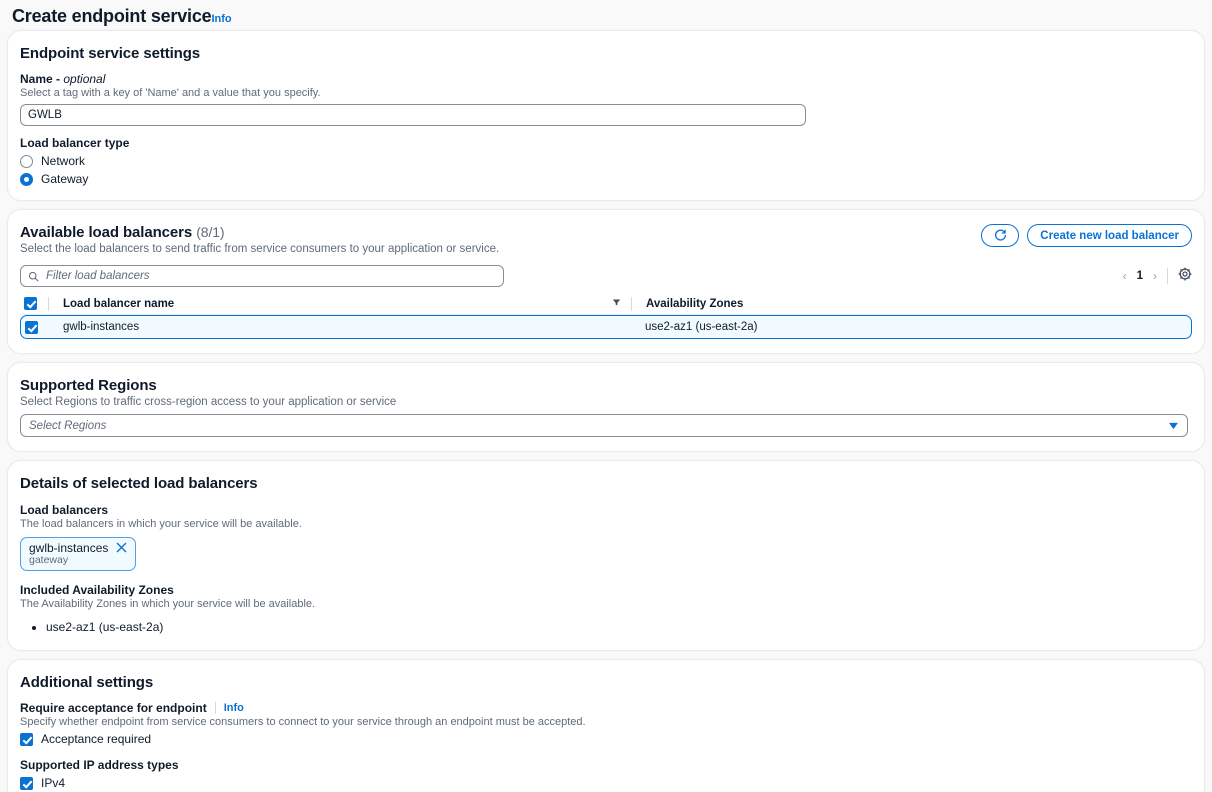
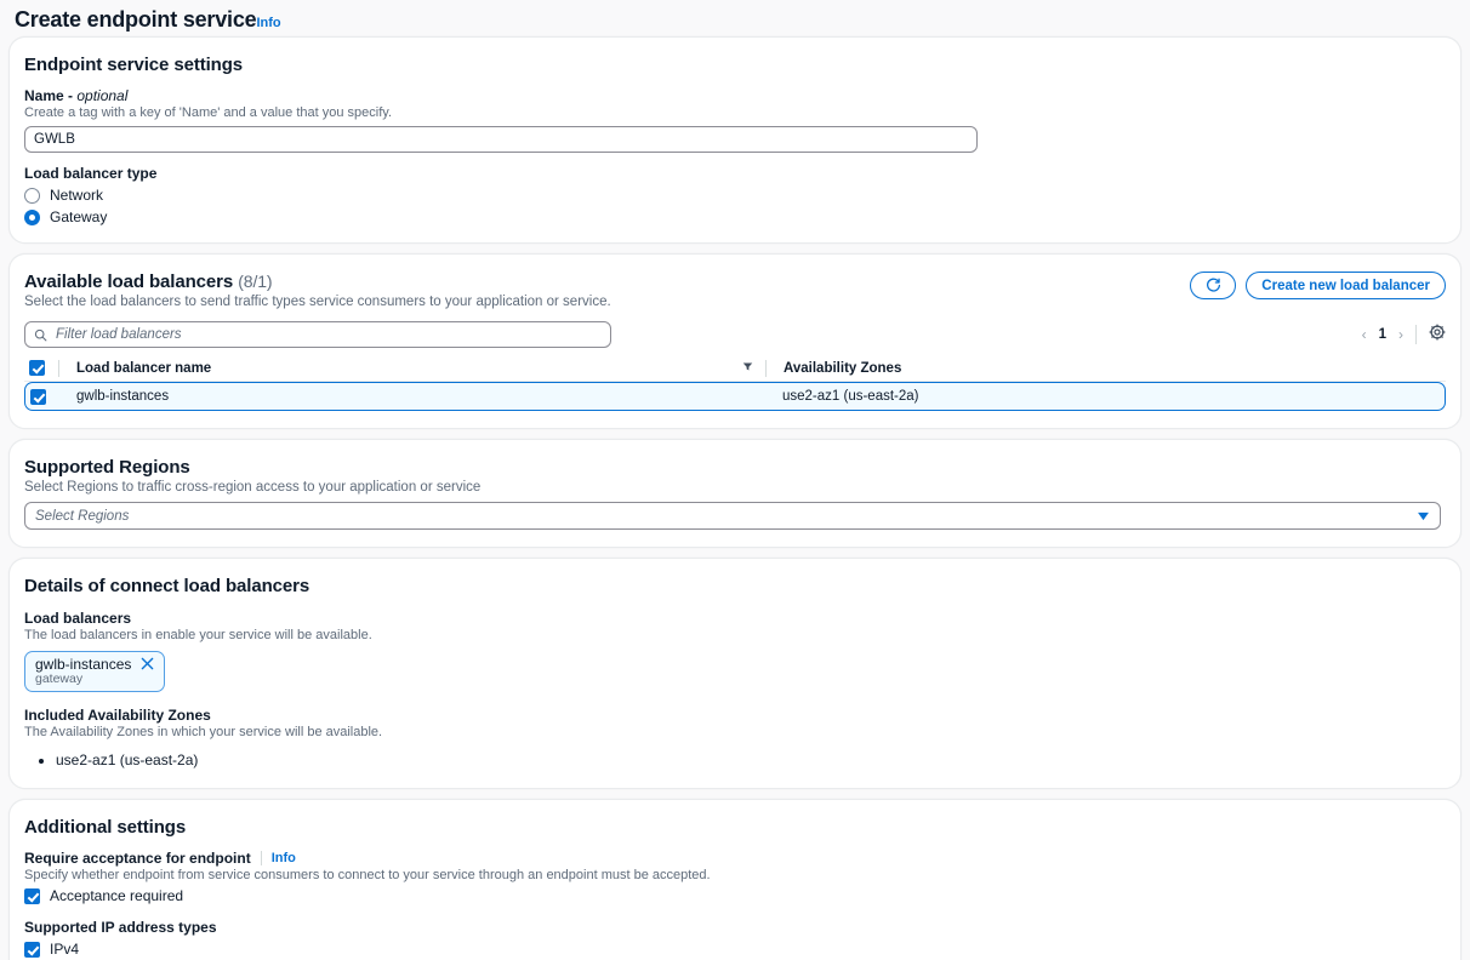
  Create endpoint serviceInfo
  Endpoint service settings
  Name - optional
- Select a tag with a key of 'Name' and a value that you specify.
+ Create a tag with a key of 'Name' and a value that you specify.
  GWLB
  Load balancer type
  Network
  Gateway
  Available load balancers (8/1)
- Select the load balancers to send traffic from service consumers to your application or service.
+ Select the load balancers to send traffic types service consumers to your application or service.
  Create new load balancer
  Filter load balancers
  ‹
  1
  ›
  Load balancer name
  Availability Zones
  gwlb-instances
  use2-az1 (us-east-2a)
  Supported Regions
  Select Regions to traffic cross-region access to your application or service
  Select Regions
- Details of selected load balancers
+ Details of connect load balancers
  Load balancers
- The load balancers in which your service will be available.
+ The load balancers in enable your service will be available.
  gwlb-instances
  gateway
  Included Availability Zones
  The Availability Zones in which your service will be available.
  use2-az1 (us-east-2a)
  Additional settings
  Require acceptance for endpoint
  Info
  Specify whether endpoint from service consumers to connect to your service through an endpoint must be accepted.
  Acceptance required
  Supported IP address types
  IPv4
